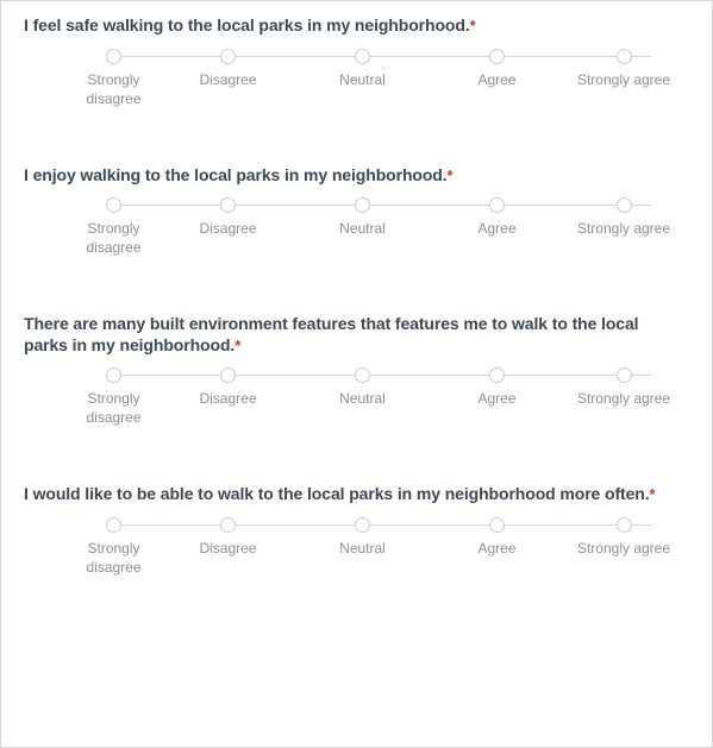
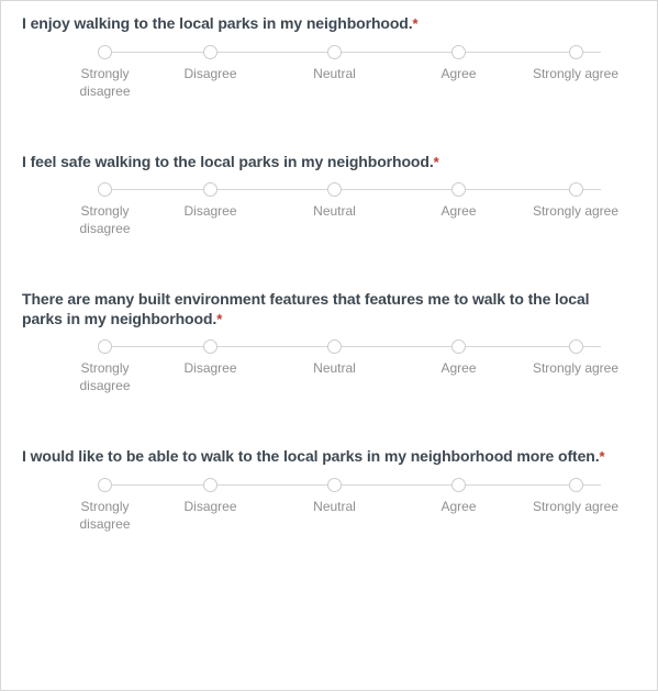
- I feel safe walking to the local parks in my neighborhood.*
+ I enjoy walking to the local parks in my neighborhood.*
  Strongly
  disagree
  Disagree
  Neutral
  Agree
  Strongly agree
- I enjoy walking to the local parks in my neighborhood.*
+ I feel safe walking to the local parks in my neighborhood.*
  Strongly
  disagree
  Disagree
  Neutral
  Agree
  Strongly agree
  There are many built environment features that features me to walk to the local parks in my neighborhood.*
  Strongly
  disagree
  Disagree
  Neutral
  Agree
  Strongly agree
  I would like to be able to walk to the local parks in my neighborhood more often.*
  Strongly
  disagree
  Disagree
  Neutral
  Agree
  Strongly agree
